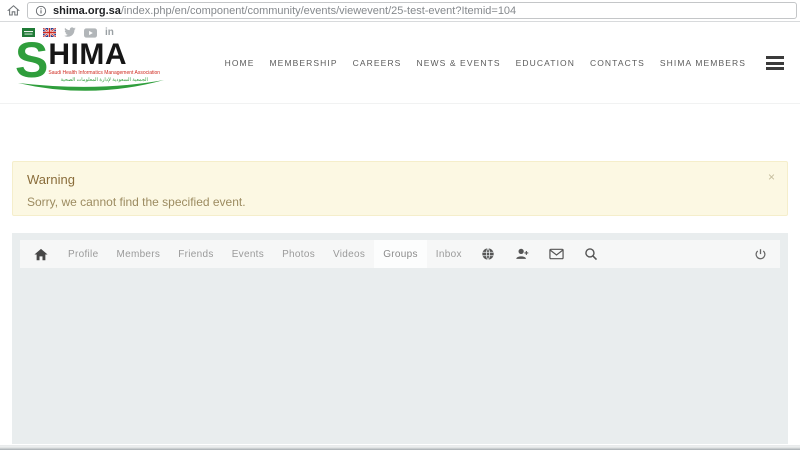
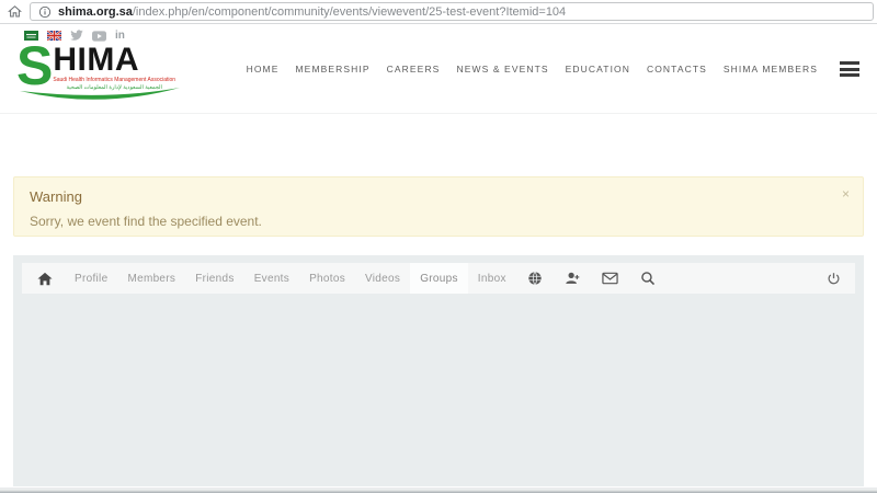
  shima.org.sa/index.php/en/component/community/events/viewevent/25-test-event?Itemid=104
  in
  S
  HIMA
  HOME
  MEMBERSHIP
  CAREERS
  NEWS & EVENTS
  EDUCATION
  CONTACTS
  SHIMA MEMBERS
  Warning
- Sorry, we cannot find the specified event.
+ Sorry, we event find the specified event.
  ×
  Profile
  Members
  Friends
  Events
  Photos
  Videos
  Groups
  Inbox
